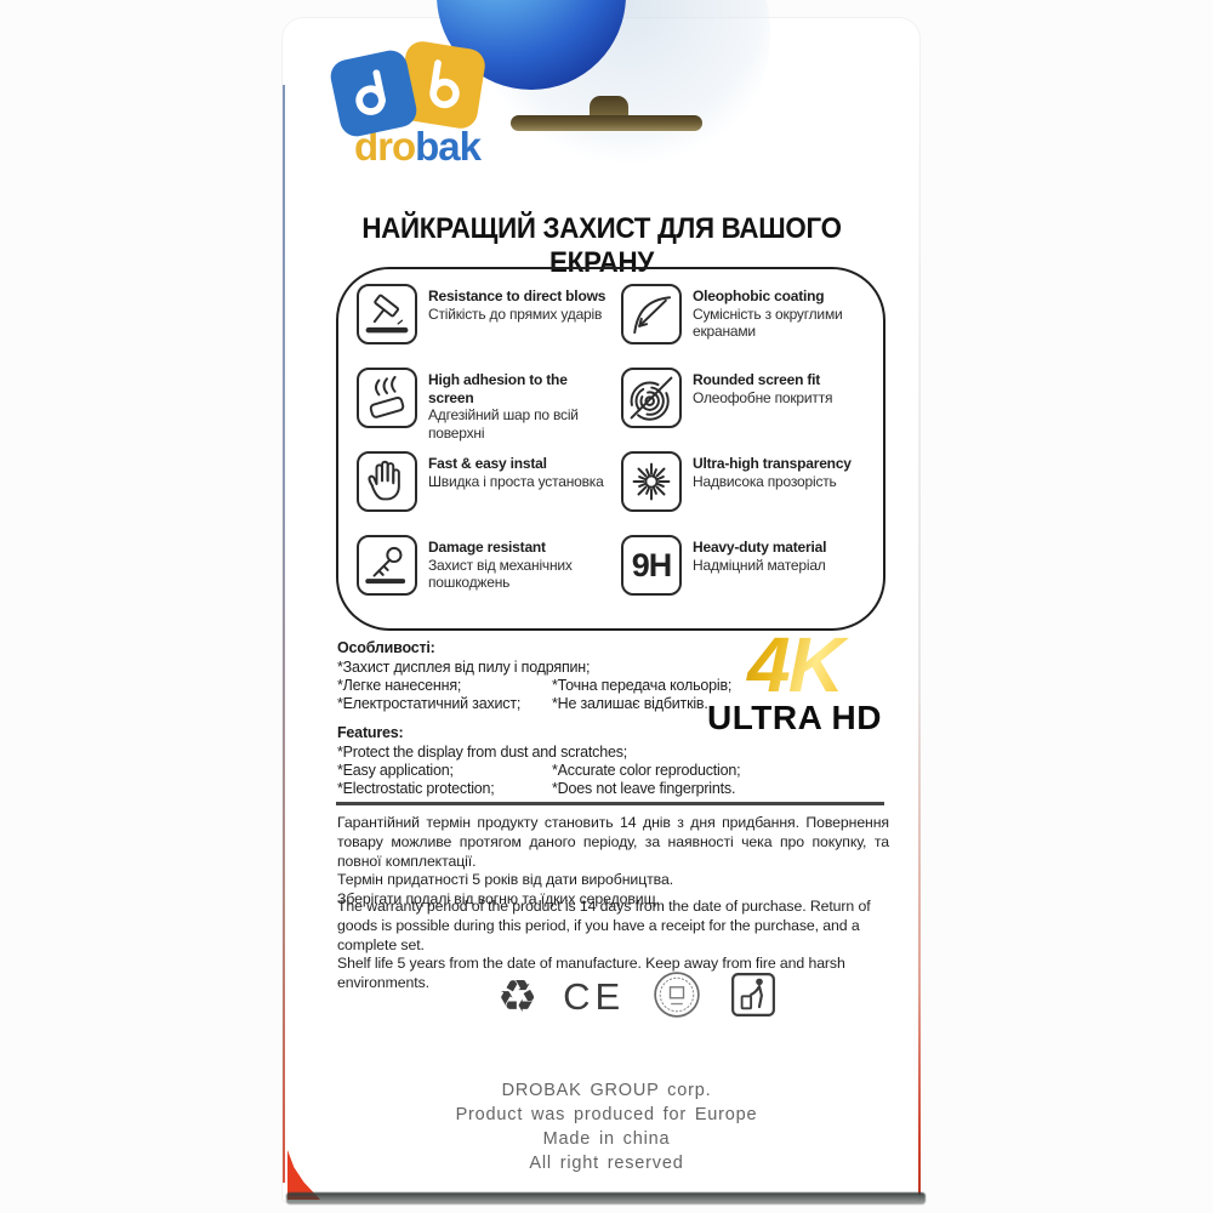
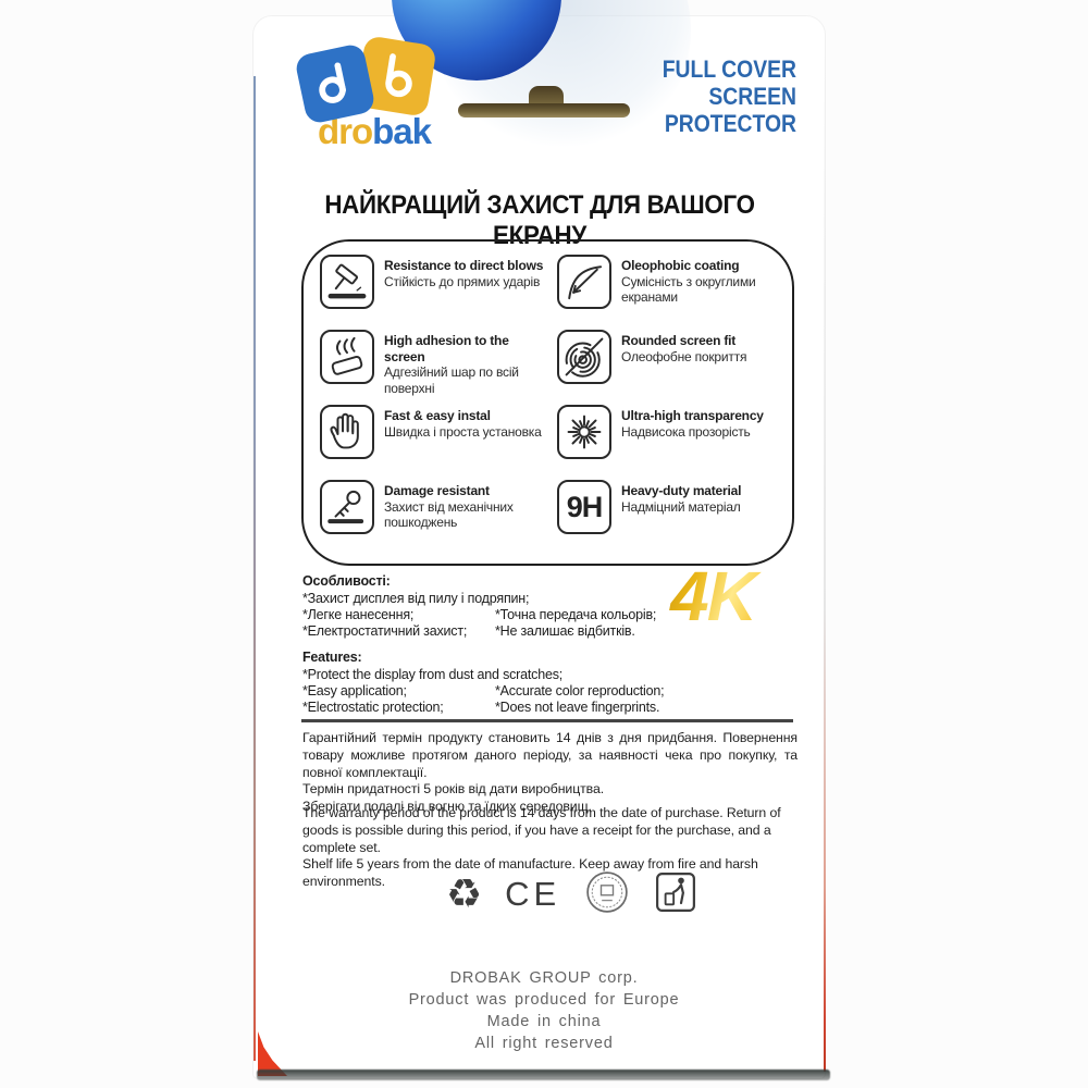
  drobak
+ FULL COVER
+ SCREEN
+ PROTECTOR
  НАЙКРАЩИЙ ЗАХИСТ ДЛЯ ВАШОГО ЕКРАНУ
  Resistance to direct blows
  Стійкість до прямих ударів
  Oleophobic coating
  Сумісність з округлими екранами
  High adhesion to the screen
  Адгезійний шар по всій поверхні
  Rounded screen fit
  Олеофобне покриття
  Fast & easy instal
  Швидка і проста установка
  Ultra-high transparency
  Надвисока прозорість
  Damage resistant
  Захист від механічних пошкоджень
  9H
  Heavy-duty material
  Надміцний матеріал
  Особливості:
  *Захист дисплея від пилу і подряпин;
  *Легке нанесення;
  *Електростатичний захист;
  *Не залишає відбитків.
  4K
- ULTRA HD
  Features:
  *Protect the display from dust and scratches;
  *Easy application;
  *Accurate color reproduction;
  *Electrostatic protection;
  *Does not leave fingerprints.
  Гарантійний термін продукту становить 14 днів з дня придбання. Повернення товару можливе протягом даного періоду, за наявності чека про покупку, та повної комплектації.
  Термін придатності 5 років від дати виробництва.
  Зберігати подалі від вогню та їдких середовищ.
  The warranty period of the product is 14 days from the date of purchase. Return of goods is possible during this period, if you have a receipt for the purchase, and a complete set.
  Shelf life 5 years from the date of manufacture. Keep away from fire and harsh environments.
  ♻
  CE
  DROBAK GROUP corp.
  Product was produced for Europe
  Made in china
  All right reserved
